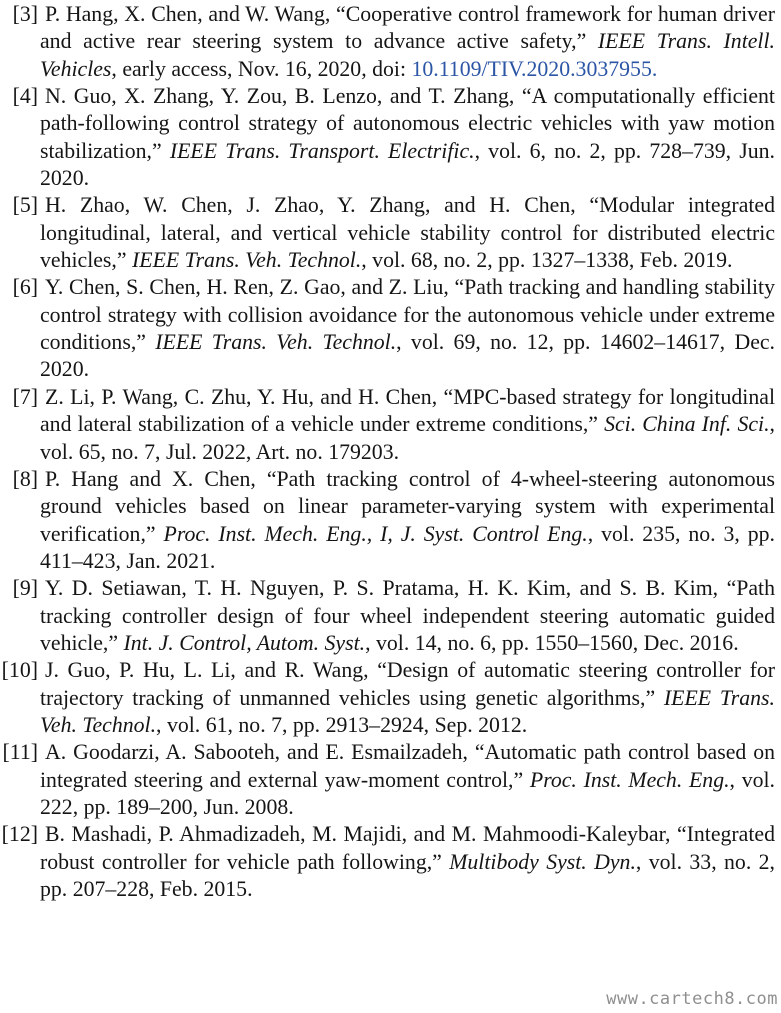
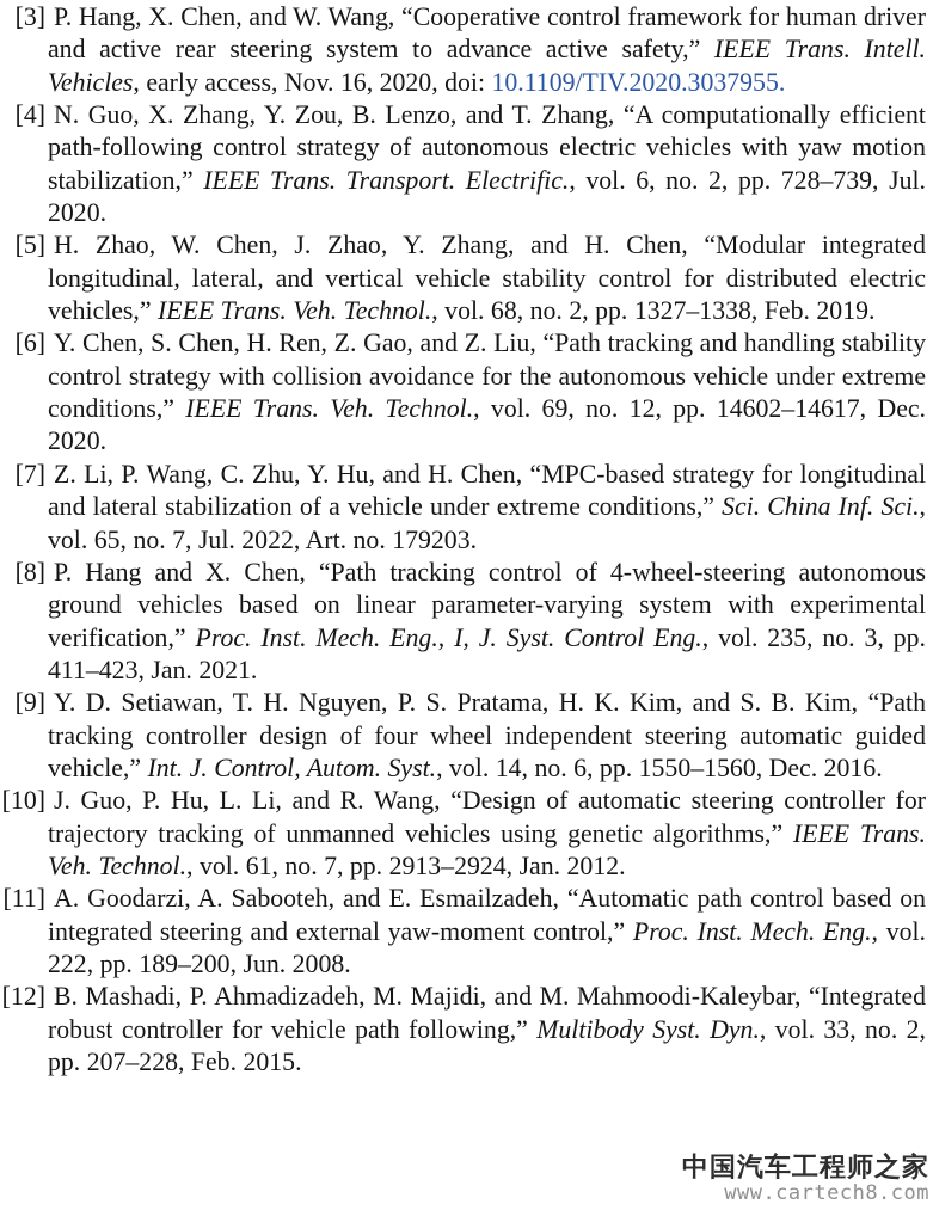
  [3] P. Hang, X. Chen, and W. Wang, “Cooperative control framework for human driver and active rear steering system to advance active safety,” IEEE Trans. Intell. Vehicles, early access, Nov. 16, 2020, doi: 10.1109/TIV.2020.3037955.
- [4] N. Guo, X. Zhang, Y. Zou, B. Lenzo, and T. Zhang, “A computationally efficient path-following control strategy of autonomous electric vehicles with yaw motion stabilization,” IEEE Trans. Transport. Electrific., vol. 6, no. 2, pp. 728–739, Jun. 2020.
+ [4] N. Guo, X. Zhang, Y. Zou, B. Lenzo, and T. Zhang, “A computationally efficient path-following control strategy of autonomous electric vehicles with yaw motion stabilization,” IEEE Trans. Transport. Electrific., vol. 6, no. 2, pp. 728–739, Jul. 2020.
  [5] H. Zhao, W. Chen, J. Zhao, Y. Zhang, and H. Chen, “Modular integrated longitudinal, lateral, and vertical vehicle stability control for distributed electric vehicles,” IEEE Trans. Veh. Technol., vol. 68, no. 2, pp. 1327–1338, Feb. 2019.
  [6] Y. Chen, S. Chen, H. Ren, Z. Gao, and Z. Liu, “Path tracking and handling stability control strategy with collision avoidance for the autonomous vehicle under extreme conditions,” IEEE Trans. Veh. Technol., vol. 69, no. 12, pp. 14602–14617, Dec. 2020.
  [7] Z. Li, P. Wang, C. Zhu, Y. Hu, and H. Chen, “MPC-based strategy for longitudinal and lateral stabilization of a vehicle under extreme conditions,” Sci. China Inf. Sci., vol. 65, no. 7, Jul. 2022, Art. no. 179203.
  [8] P. Hang and X. Chen, “Path tracking control of 4-wheel-steering autonomous ground vehicles based on linear parameter-varying system with experimental verification,” Proc. Inst. Mech. Eng., I, J. Syst. Control Eng., vol. 235, no. 3, pp. 411–423, Jan. 2021.
  [9] Y. D. Setiawan, T. H. Nguyen, P. S. Pratama, H. K. Kim, and S. B. Kim, “Path tracking controller design of four wheel independent steering automatic guided vehicle,” Int. J. Control, Autom. Syst., vol. 14, no. 6, pp. 1550–1560, Dec. 2016.
- [10] J. Guo, P. Hu, L. Li, and R. Wang, “Design of automatic steering controller for trajectory tracking of unmanned vehicles using genetic algorithms,” IEEE Trans. Veh. Technol., vol. 61, no. 7, pp. 2913–2924, Sep. 2012.
+ [10] J. Guo, P. Hu, L. Li, and R. Wang, “Design of automatic steering controller for trajectory tracking of unmanned vehicles using genetic algorithms,” IEEE Trans. Veh. Technol., vol. 61, no. 7, pp. 2913–2924, Jan. 2012.
  [11] A. Goodarzi, A. Sabooteh, and E. Esmailzadeh, “Automatic path control based on integrated steering and external yaw-moment control,” Proc. Inst. Mech. Eng., vol. 222, pp. 189–200, Jun. 2008.
  [12] B. Mashadi, P. Ahmadizadeh, M. Majidi, and M. Mahmoodi-Kaleybar, “Integrated robust controller for vehicle path following,” Multibody Syst. Dyn., vol. 33, no. 2, pp. 207–228, Feb. 2015.
+ 中国汽车工程师之家
  www.cartech8.com
